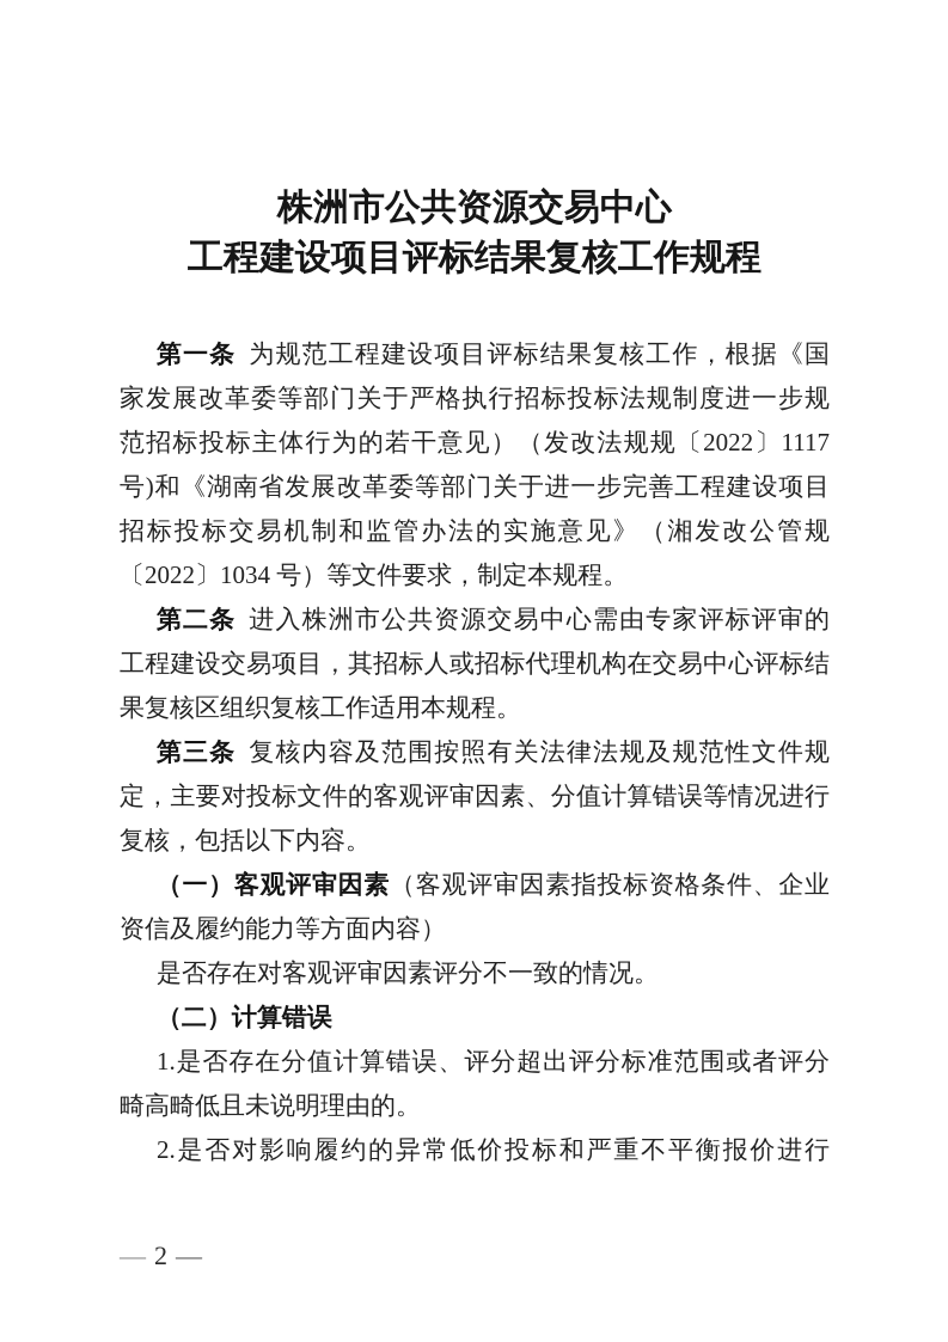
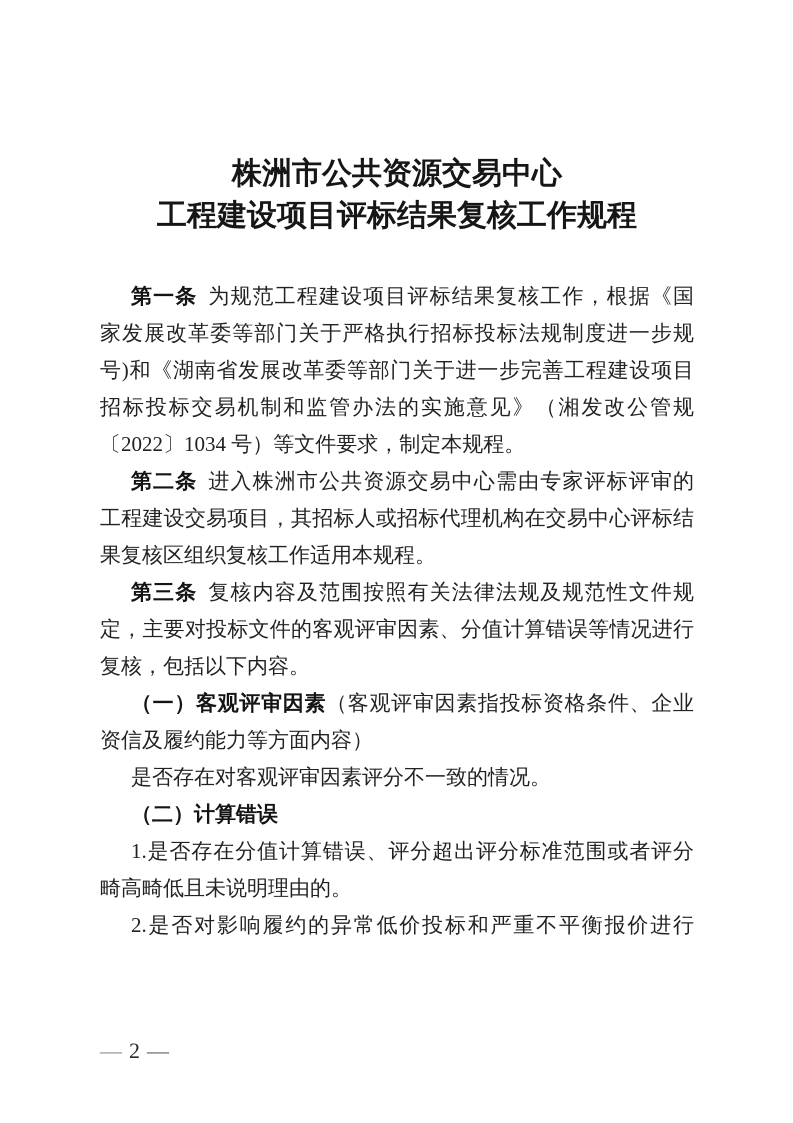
  株洲市公共资源交易中心
  工程建设项目评标结果复核工作规程
  第一条 为规范工程建设项目评标结果复核工作，根据《国
  家发展改革委等部门关于严格执行招标投标法规制度进一步规
- 范招标投标主体行为的若干意见）（发改法规规〔2022〕1117
  号)和《湖南省发展改革委等部门关于进一步完善工程建设项目
  招标投标交易机制和监管办法的实施意见》（湘发改公管规
  〔2022〕1034 号）等文件要求，制定本规程。
  第二条 进入株洲市公共资源交易中心需由专家评标评审的
  工程建设交易项目，其招标人或招标代理机构在交易中心评标结
  果复核区组织复核工作适用本规程。
  第三条 复核内容及范围按照有关法律法规及规范性文件规
  定，主要对投标文件的客观评审因素、分值计算错误等情况进行
  复核，包括以下内容。
  （一）客观评审因素（客观评审因素指投标资格条件、企业
  资信及履约能力等方面内容）
  是否存在对客观评审因素评分不一致的情况。
  （二）计算错误
  1.是否存在分值计算错误、评分超出评分标准范围或者评分
  畸高畸低且未说明理由的。
  2.是否对影响履约的异常低价投标和严重不平衡报价进行
  — 2 —
